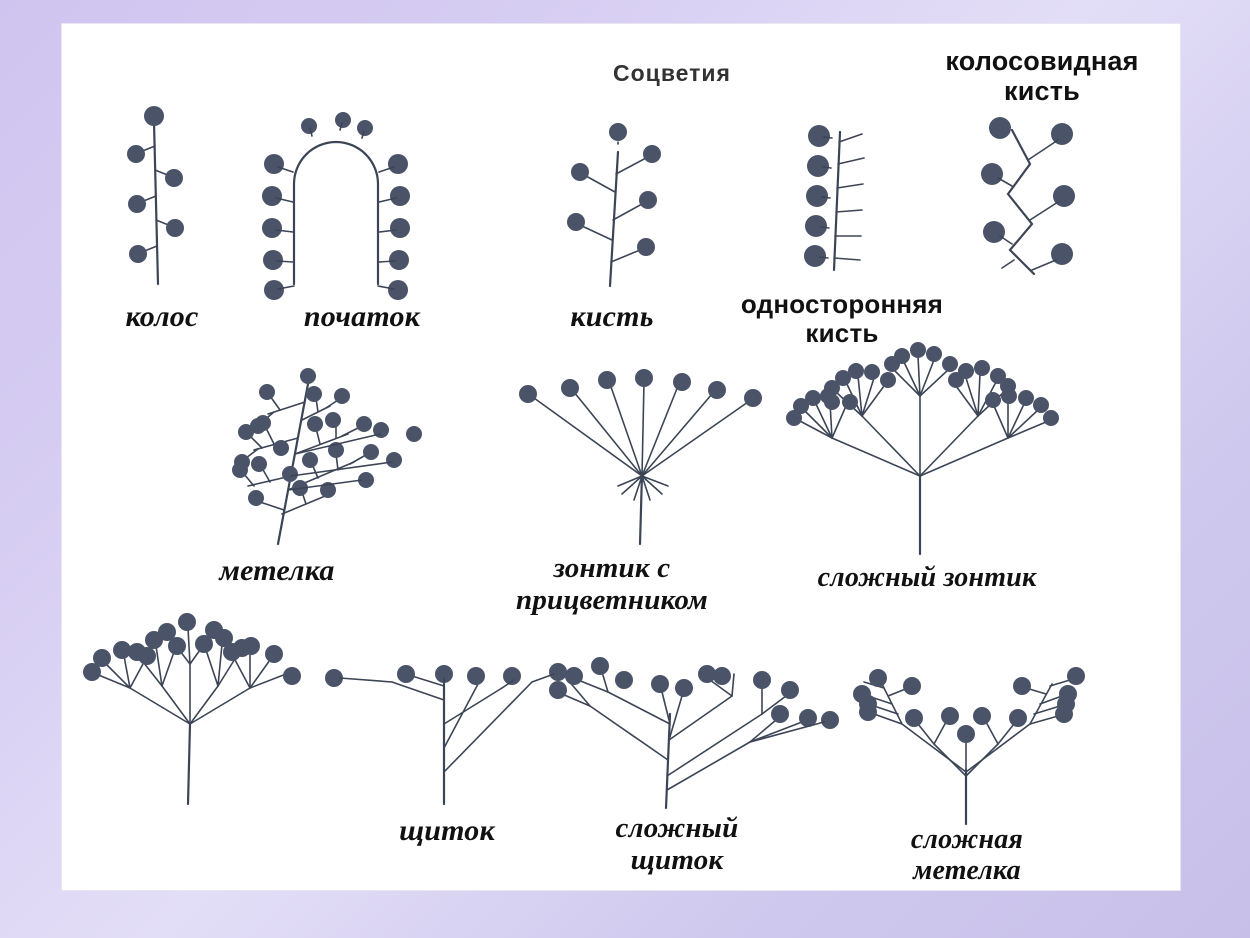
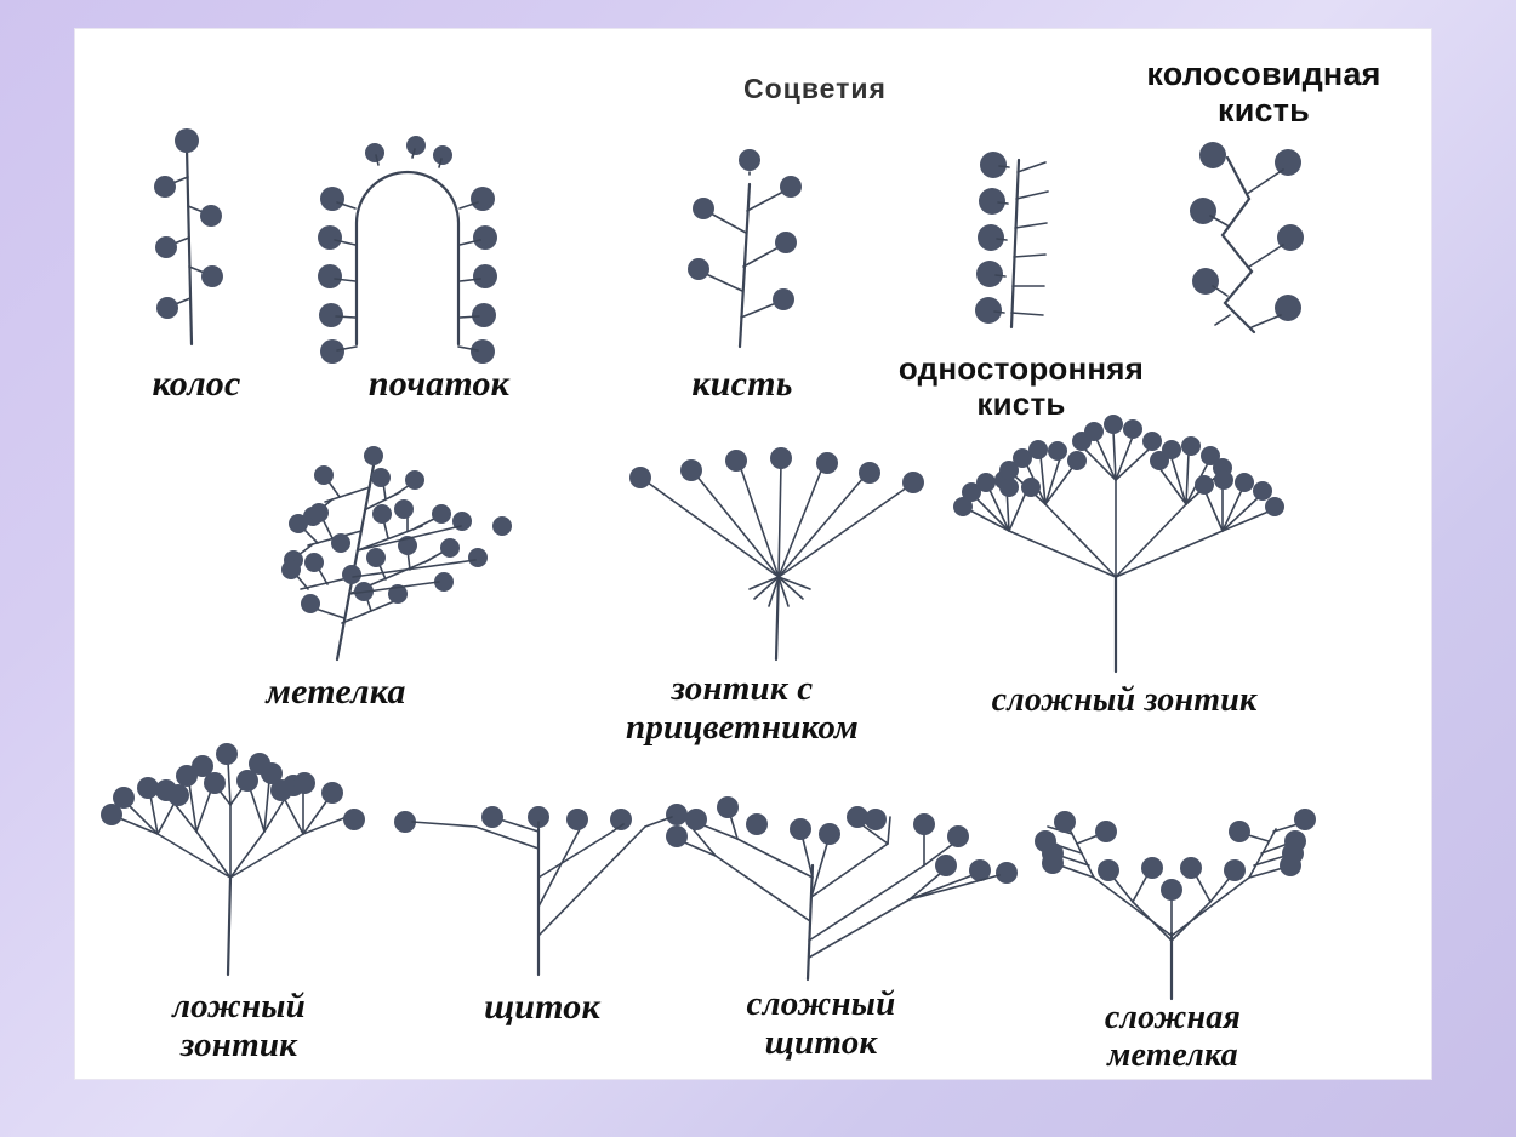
  Соцветия
  колос
  початок
  кисть
  односторонняя
  кисть
  колосовидная
  кисть
  метелка
  зонтик с
  прицветником
  сложный зонтик
+ ложный
+ зонтик
  щиток
  сложный
  щиток
  сложная
  метелка
